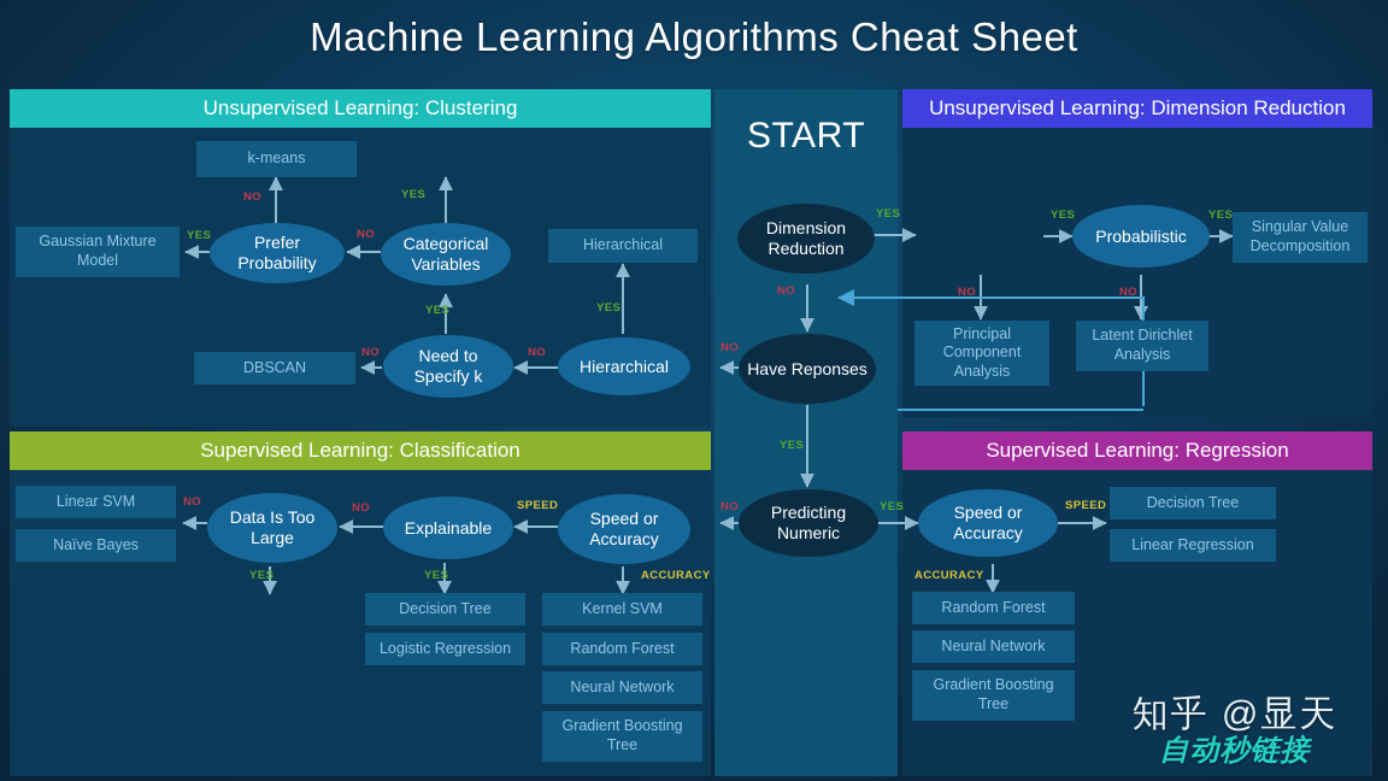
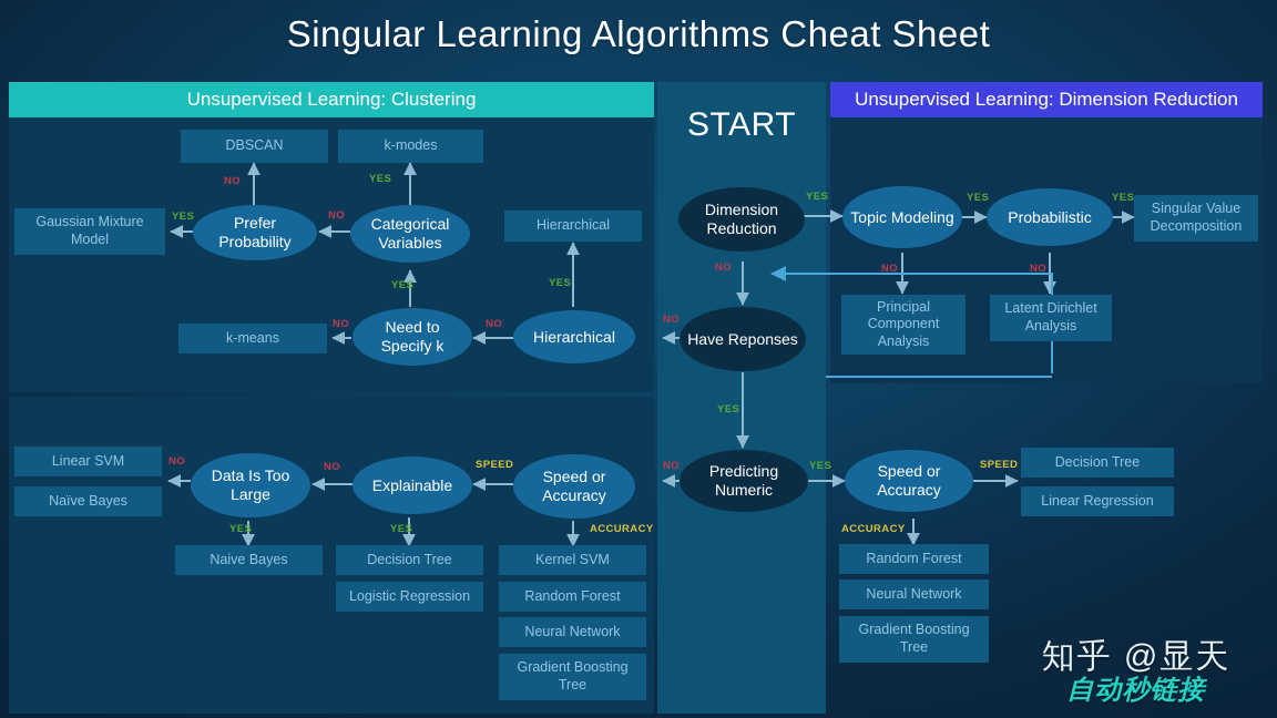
- Machine Learning Algorithms Cheat Sheet
+ Singular Learning Algorithms Cheat Sheet
  Unsupervised Learning: Clustering
  Unsupervised Learning: Dimension Reduction
- Supervised Learning: Classification
- Supervised Learning: Regression
  START
- k-means
+ DBSCAN
+ k-modes
  Gaussian Mixture Model
  Hierarchical
- DBSCAN
+ k-means
  Prefer Probability
  Categorical Variables
  Need to Specify k
  Hierarchical
  NO
  YES
  YES
  NO
  YES
  YES
  NO
  NO
  Dimension Reduction
  Have Reponses
  Predicting Numeric
  YES
  NO
  NO
  YES
  NO
  YES
+ Topic Modeling
  Probabilistic
  Singular Value Decomposition
  Principal Component Analysis
  Latent Dirichlet Analysis
  YES
  YES
  NO
  NO
  Linear SVM
  Naïve Bayes
+ Naive Bayes
  Decision Tree
  Logistic Regression
  Kernel SVM
  Random Forest
  Neural Network
  Gradient Boosting Tree
  Data Is Too Large
  Explainable
  Speed or Accuracy
  NO
  NO
  SPEED
  YES
  YES
  ACCURACY
  Speed or Accuracy
  Decision Tree
  Linear Regression
  Random Forest
  Neural Network
  Gradient Boosting Tree
  SPEED
  ACCURACY
  知乎 @显天
  自动秒链接
